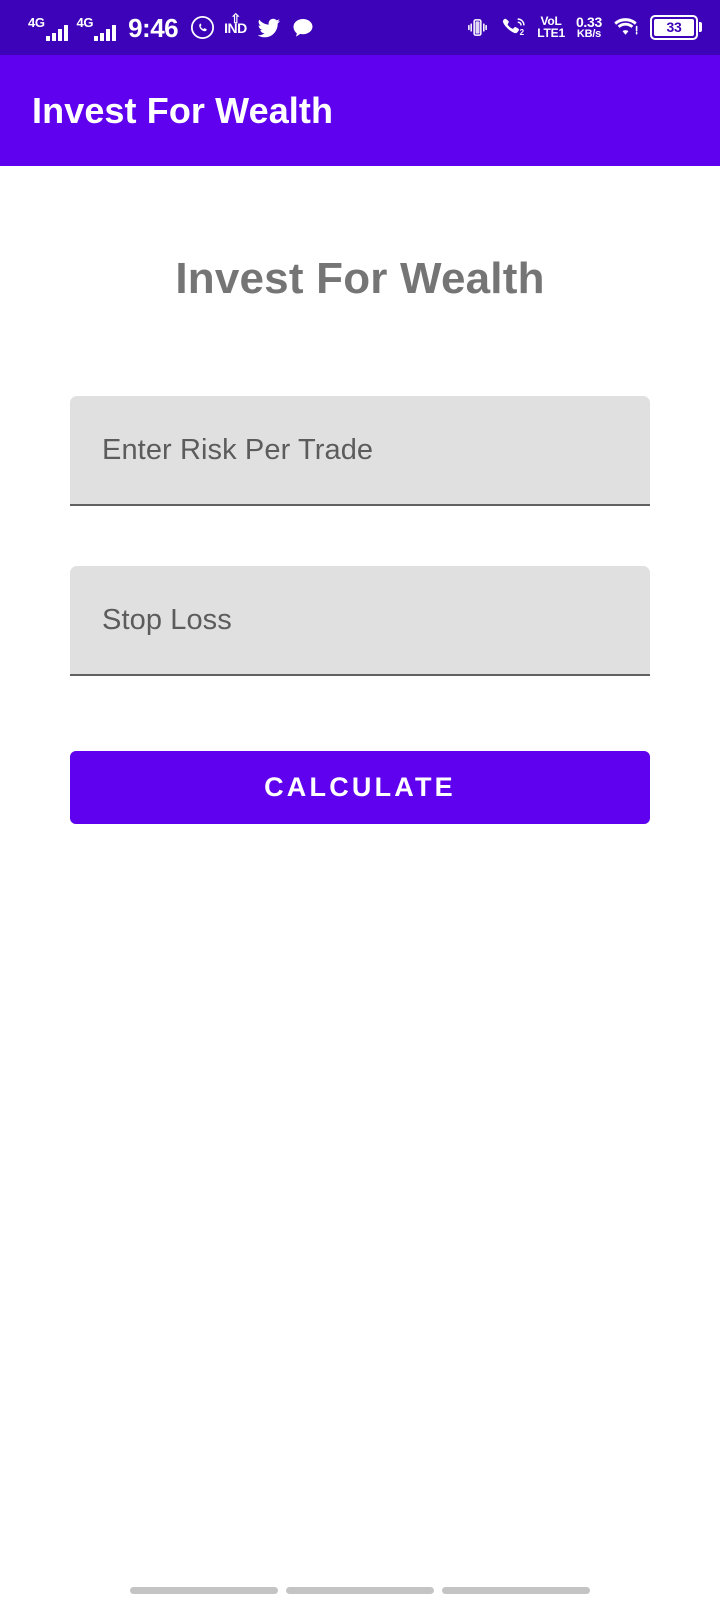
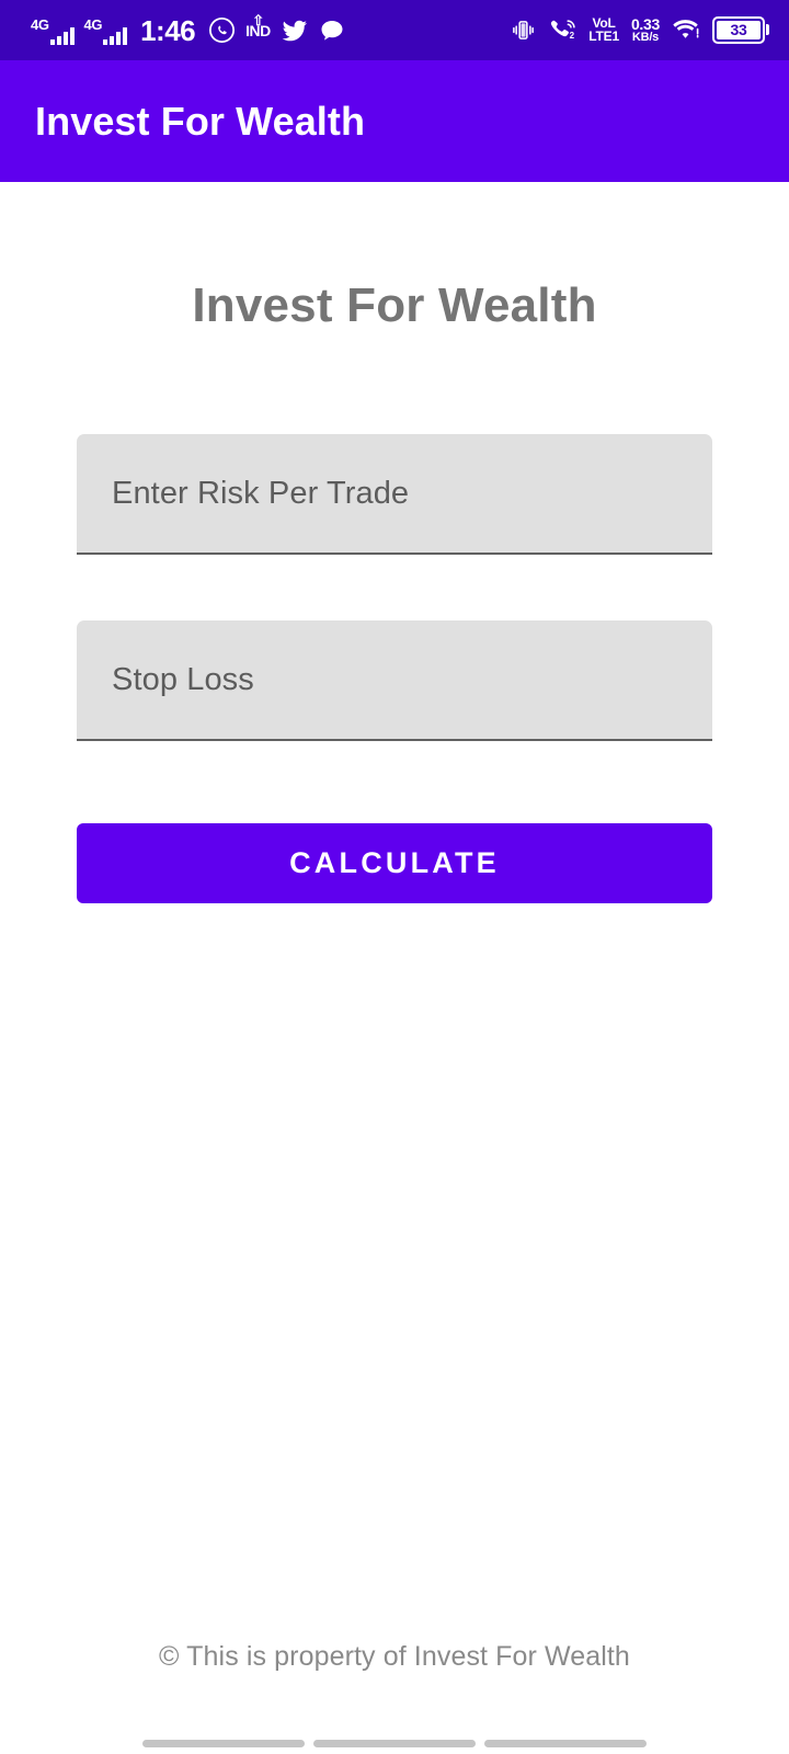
  4G
  4G
- 9:46
+ 1:46
  ⇧
  IND
  2
  VoL
  LTE1
  0.33
  KB/s
  33
  Invest For Wealth
  Invest For Wealth
  Enter Risk Per Trade
  Stop Loss
  CALCULATE
+ © This is property of Invest For Wealth
